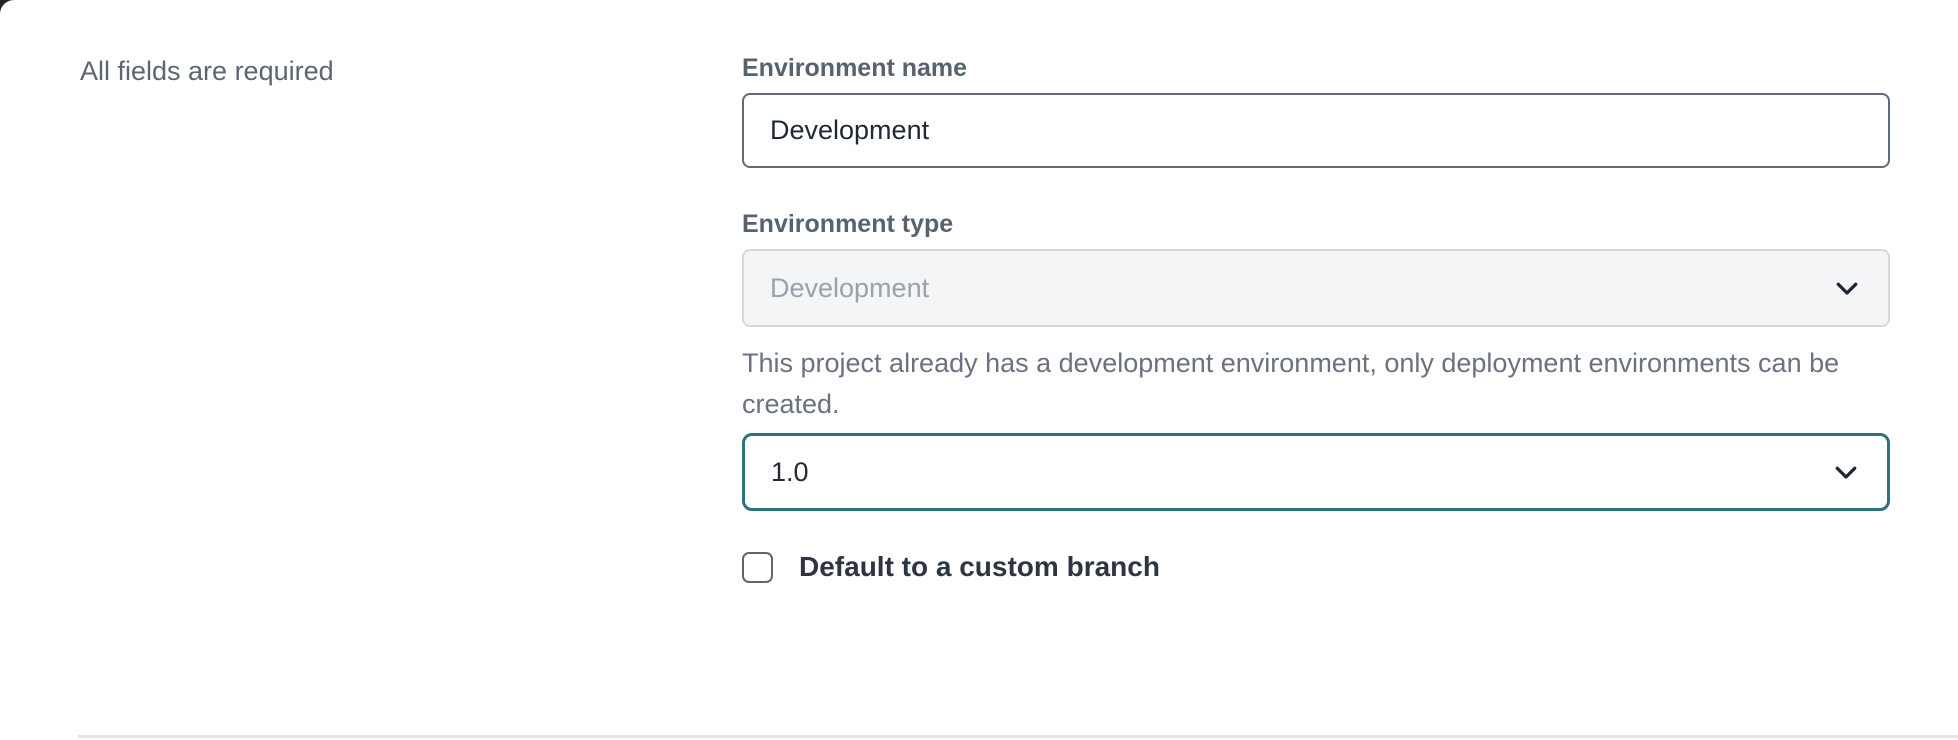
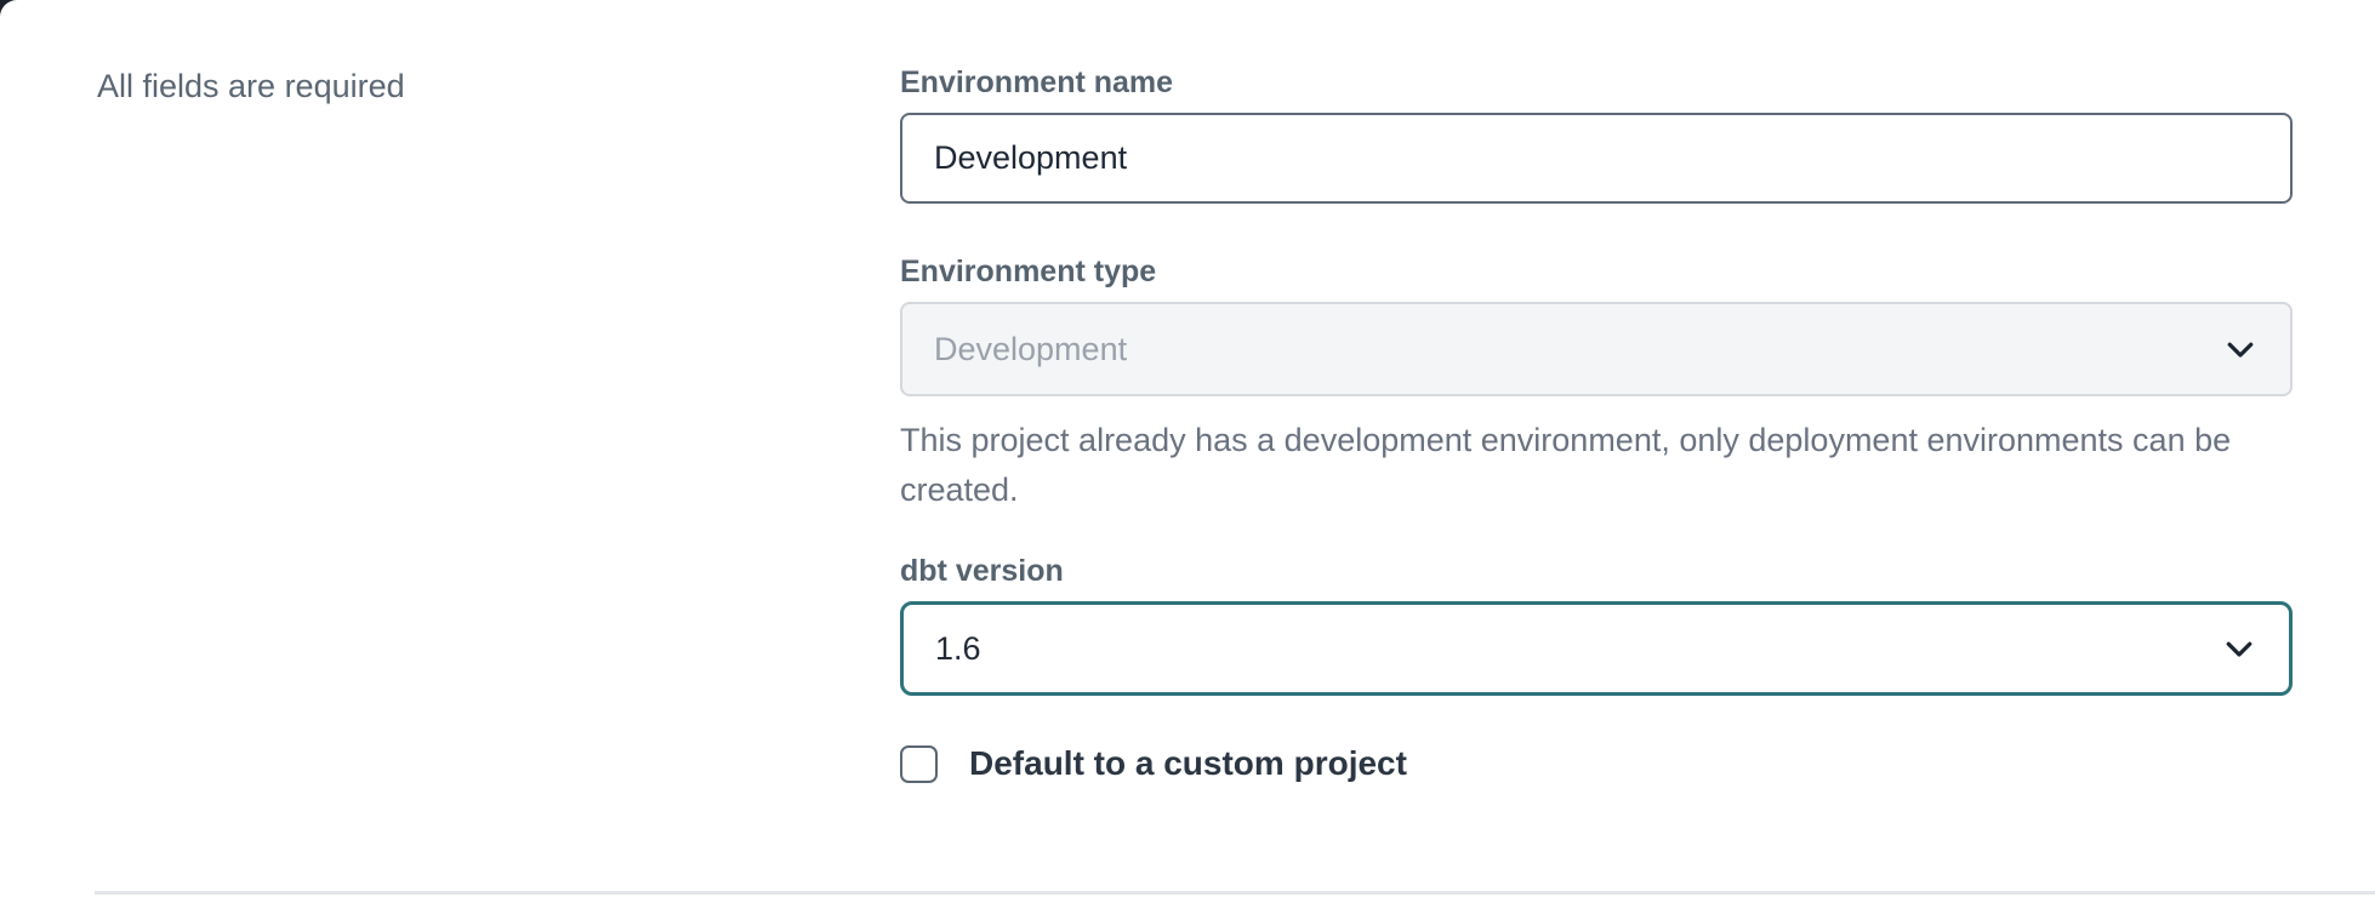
  All fields are required
  Environment name
  Development
  Environment type
  Development
  This project already has a development environment, only deployment environments can be created.
+ dbt version
- 1.0
+ 1.6
- Default to a custom branch
+ Default to a custom project
